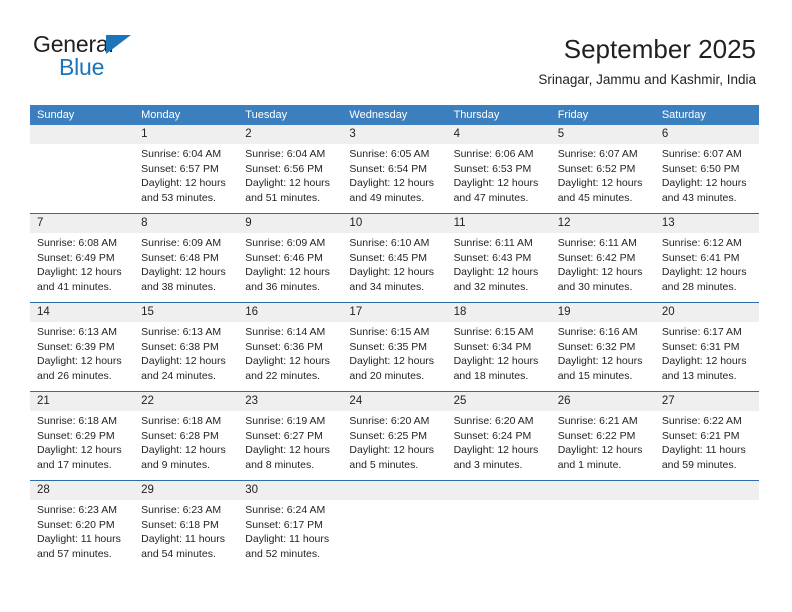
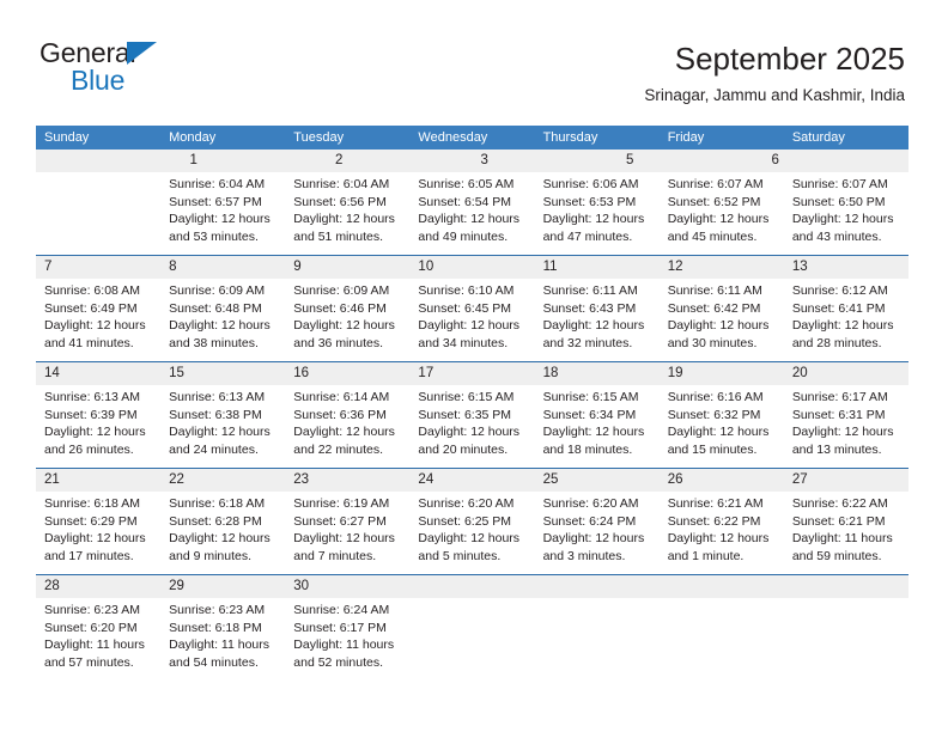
  General
  Blue
  September 2025
  Srinagar, Jammu and Kashmir, India
  Sunday
  Monday
  Tuesday
  Wednesday
  Thursday
  Friday
  Saturday
  1
  2
  3
- 4
  5
  6
  Sunrise: 6:04 AM
  Sunset: 6:57 PM
  Daylight: 12 hours
  and 53 minutes.
  Sunrise: 6:04 AM
  Sunset: 6:56 PM
  Daylight: 12 hours
  and 51 minutes.
  Sunrise: 6:05 AM
  Sunset: 6:54 PM
  Daylight: 12 hours
  and 49 minutes.
  Sunrise: 6:06 AM
  Sunset: 6:53 PM
  Daylight: 12 hours
  and 47 minutes.
  Sunrise: 6:07 AM
  Sunset: 6:52 PM
  Daylight: 12 hours
  and 45 minutes.
  Sunrise: 6:07 AM
  Sunset: 6:50 PM
  Daylight: 12 hours
  and 43 minutes.
  7
  8
  9
  10
  11
  12
  13
  Sunrise: 6:08 AM
  Sunset: 6:49 PM
  Daylight: 12 hours
  and 41 minutes.
  Sunrise: 6:09 AM
  Sunset: 6:48 PM
  Daylight: 12 hours
  and 38 minutes.
  Sunrise: 6:09 AM
  Sunset: 6:46 PM
  Daylight: 12 hours
  and 36 minutes.
  Sunrise: 6:10 AM
  Sunset: 6:45 PM
  Daylight: 12 hours
  and 34 minutes.
  Sunrise: 6:11 AM
  Sunset: 6:43 PM
  Daylight: 12 hours
  and 32 minutes.
  Sunrise: 6:11 AM
  Sunset: 6:42 PM
  Daylight: 12 hours
  and 30 minutes.
  Sunrise: 6:12 AM
  Sunset: 6:41 PM
  Daylight: 12 hours
  and 28 minutes.
  14
  15
  16
  17
  18
  19
  20
  Sunrise: 6:13 AM
  Sunset: 6:39 PM
  Daylight: 12 hours
  and 26 minutes.
  Sunrise: 6:13 AM
  Sunset: 6:38 PM
  Daylight: 12 hours
  and 24 minutes.
  Sunrise: 6:14 AM
  Sunset: 6:36 PM
  Daylight: 12 hours
  and 22 minutes.
  Sunrise: 6:15 AM
  Sunset: 6:35 PM
  Daylight: 12 hours
  and 20 minutes.
  Sunrise: 6:15 AM
  Sunset: 6:34 PM
  Daylight: 12 hours
  and 18 minutes.
  Sunrise: 6:16 AM
  Sunset: 6:32 PM
  Daylight: 12 hours
  and 15 minutes.
  Sunrise: 6:17 AM
  Sunset: 6:31 PM
  Daylight: 12 hours
  and 13 minutes.
  21
  22
  23
  24
  25
  26
  27
  Sunrise: 6:18 AM
  Sunset: 6:29 PM
  Daylight: 12 hours
  and 17 minutes.
  Sunrise: 6:18 AM
  Sunset: 6:28 PM
  Daylight: 12 hours
  and 9 minutes.
  Sunrise: 6:19 AM
  Sunset: 6:27 PM
  Daylight: 12 hours
- and 8 minutes.
+ and 7 minutes.
  Sunrise: 6:20 AM
  Sunset: 6:25 PM
  Daylight: 12 hours
  and 5 minutes.
  Sunrise: 6:20 AM
  Sunset: 6:24 PM
  Daylight: 12 hours
  and 3 minutes.
  Sunrise: 6:21 AM
  Sunset: 6:22 PM
  Daylight: 12 hours
  and 1 minute.
  Sunrise: 6:22 AM
  Sunset: 6:21 PM
  Daylight: 11 hours
  and 59 minutes.
  28
  29
  30
  Sunrise: 6:23 AM
  Sunset: 6:20 PM
  Daylight: 11 hours
  and 57 minutes.
  Sunrise: 6:23 AM
  Sunset: 6:18 PM
  Daylight: 11 hours
  and 54 minutes.
  Sunrise: 6:24 AM
  Sunset: 6:17 PM
  Daylight: 11 hours
  and 52 minutes.
